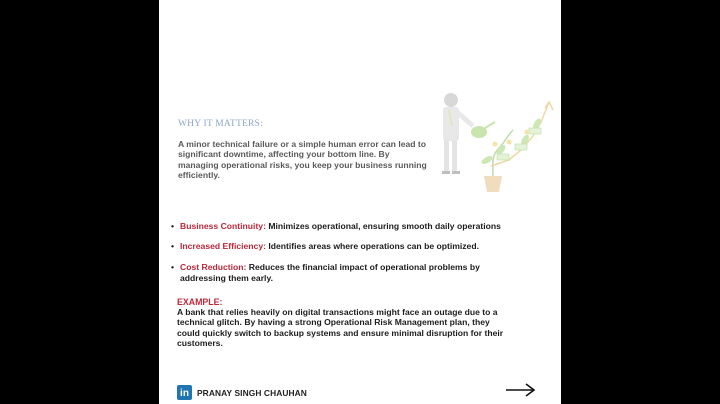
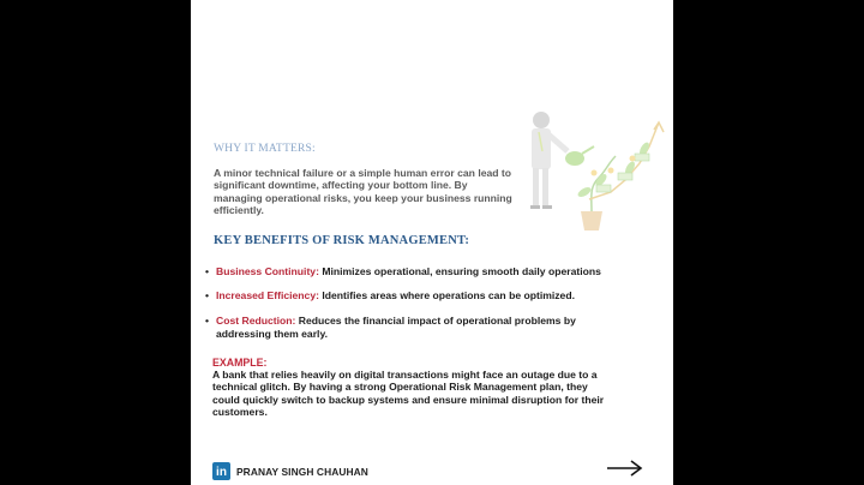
  WHY IT MATTERS:
  A minor technical failure or a simple human error can lead to significant downtime, affecting your bottom line. By managing operational risks, you keep your business running efficiently.
+ KEY BENEFITS OF RISK MANAGEMENT:
  •
  Business Continuity: Minimizes operational, ensuring smooth daily operations
  •
  Increased Efficiency: Identifies areas where operations can be optimized.
  •
  Cost Reduction: Reduces the financial impact of operational problems by addressing them early.
  EXAMPLE:
  A bank that relies heavily on digital transactions might face an outage due to a technical glitch. By having a strong Operational Risk Management plan, they could quickly switch to backup systems and ensure minimal disruption for their customers.
  in
  PRANAY SINGH CHAUHAN
